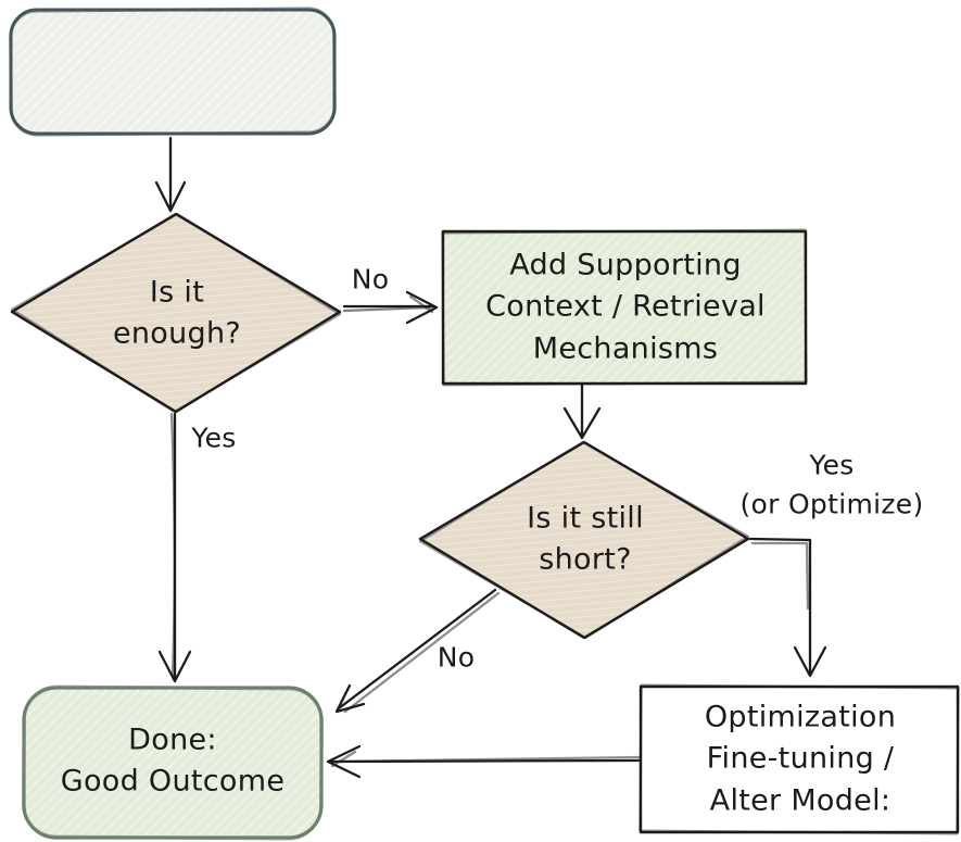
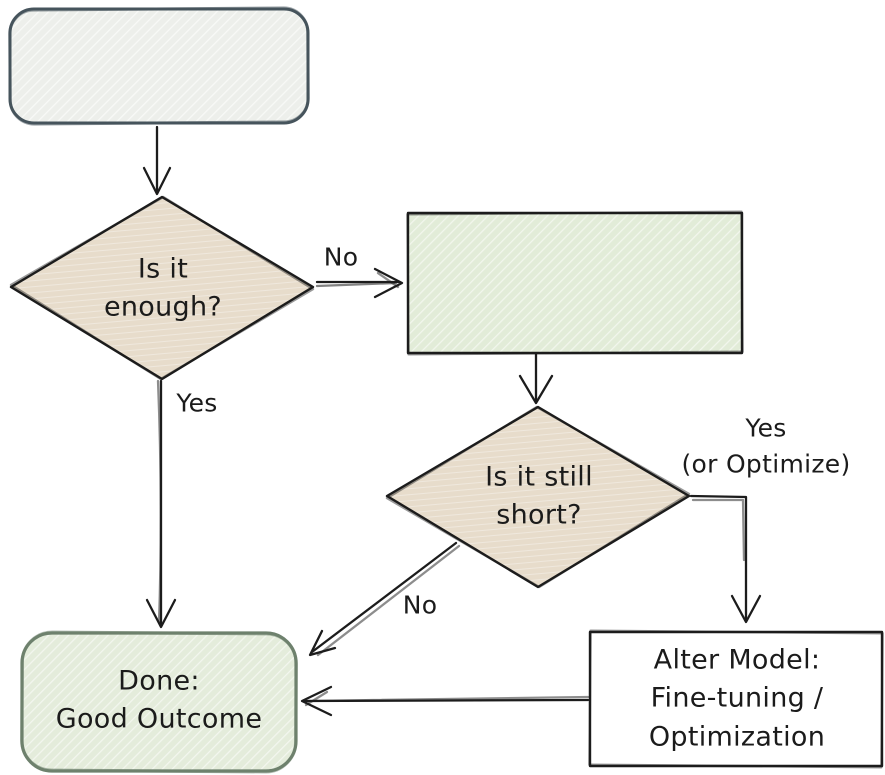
  Is it
  enough?
- Add Supporting
- Context / Retrieval
- Mechanisms
  Is it still
  short?
- Optimization
+ Alter Model:
  Fine-tuning /
- Alter Model:
+ Optimization
  Done:
  Good Outcome
  No
  Yes
  Yes
  (or Optimize)
  No
